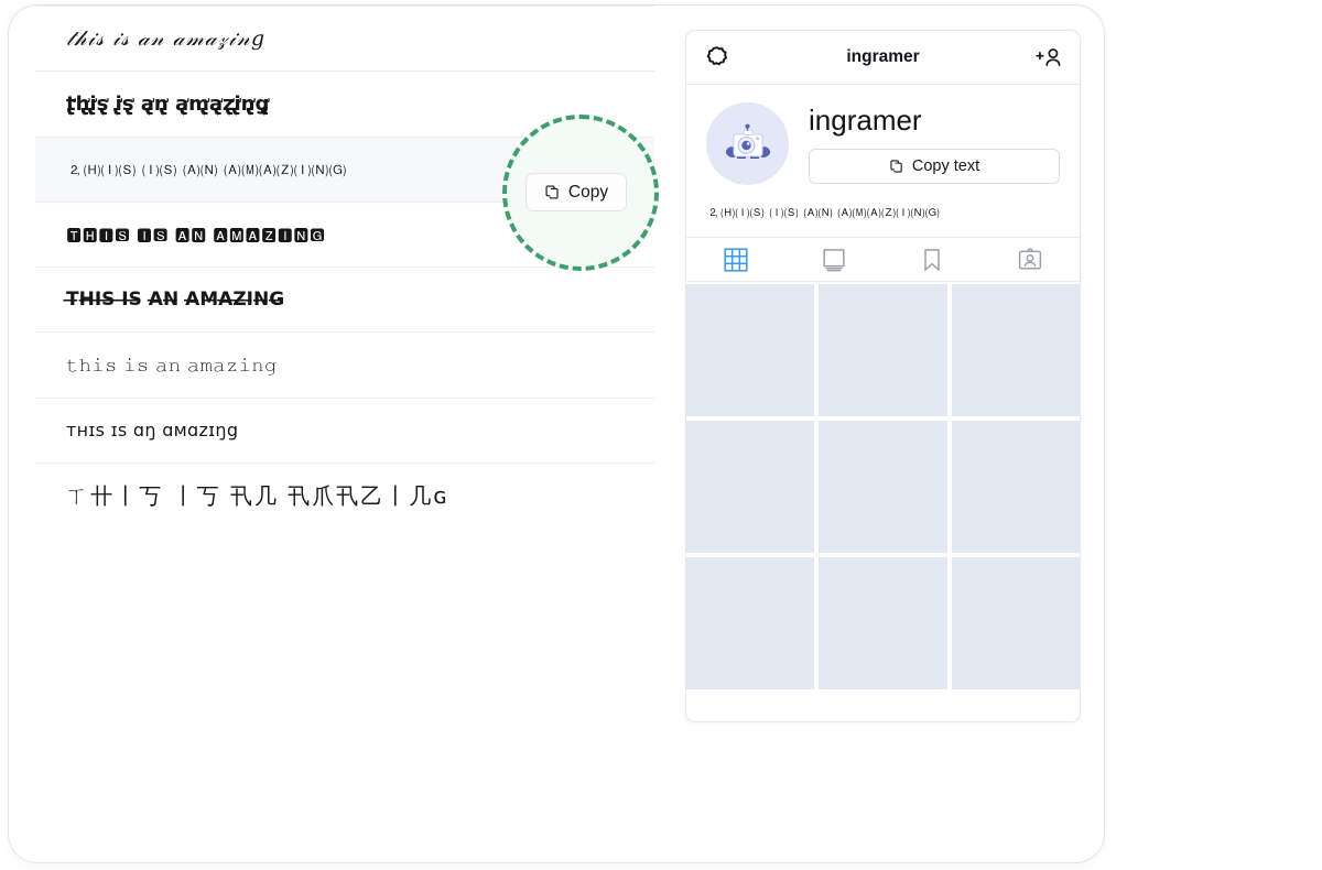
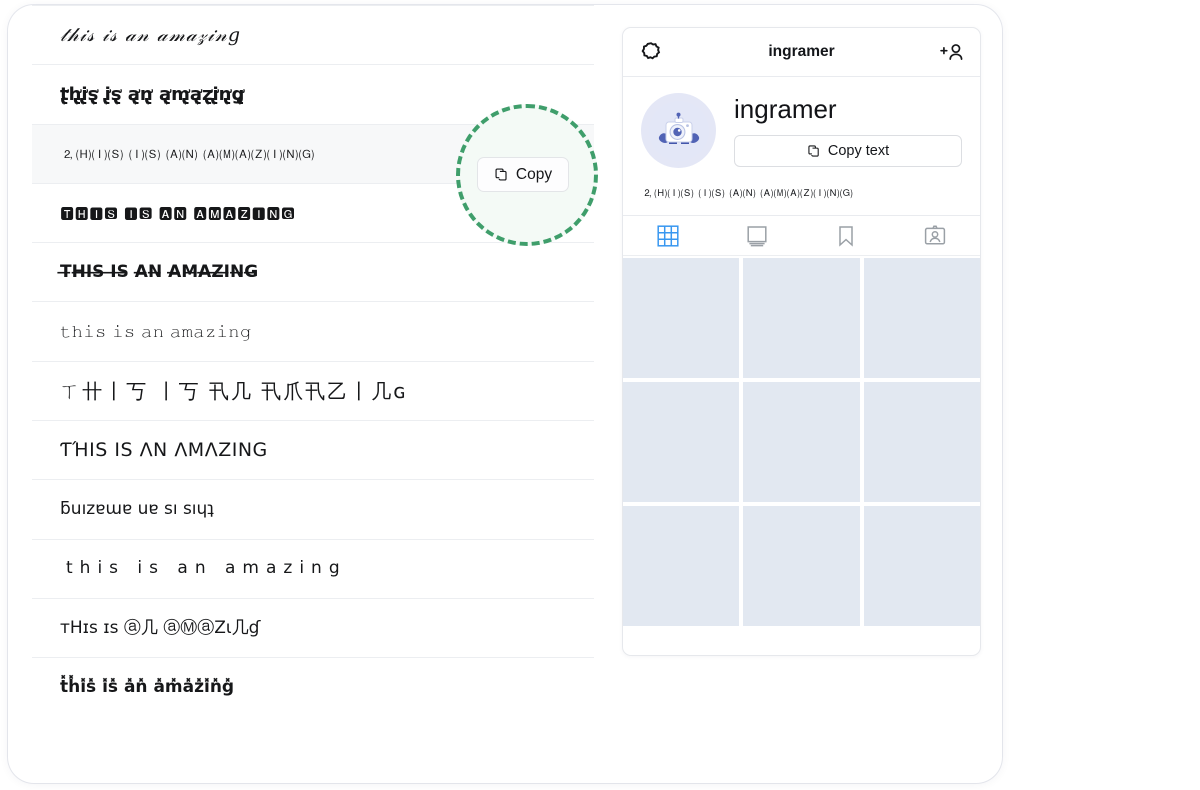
  𝓉𝒽𝒾𝓈 𝒾𝓈 𝒶𝓃 𝒶𝓂𝒶𝓏𝒾𝓃𝑔
  t̢̛͎h̢̛͎i̢̛͎s̢̛͎ i̢̛͎s̢̛͎ a̢̛͎n̢̛͎ a̢̛͎m̢̛͎a̢̛͎z̢̛͎i̢̛͎n̢̛͎g̢̛͎
  🄃🄗🄘🄢 🄘🄢 🄐🄝 🄐🄜🄐🄩🄘🄝🄖
  🆃🅷🅸🆂 🅸🆂 🅰🅽 🅰🅼🅰🆉🅸🅽🅶
  T̶H̶I̶S̶ I̶S̶ A̶N̶ A̶M̶A̶Z̶I̶N̶G̶
  𝚝𝚑𝚒𝚜 𝚒𝚜 𝚊𝚗 𝚊𝚖𝚊𝚣𝚒𝚗𝚐
- ᴛʜɪs ɪs ɑŋ ɑмɑzɪŋg
  ㄒ卄丨丂 丨丂 卂几 卂爪卂乙丨几ɢ
+ ƬΉIS IS ΛN ΛMΛZING
+ ƃuızɐɯɐ uɐ sı sıɥʇ
+ this is an amazing
+ ᴛHɪs ɪs ⓐ几 ⓐⓂⓐZι几ɠ
+ t̽h̽i̽s̽ i̽s̽ a̽n̽ a̽m̽a̽z̽i̽n̽g̽
  Copy
  ingramer
  ingramer
  Copy text
  🄃🄗🄘🄢 🄘🄢 🄐🄝 🄐🄜🄐🄩🄘🄝🄖
